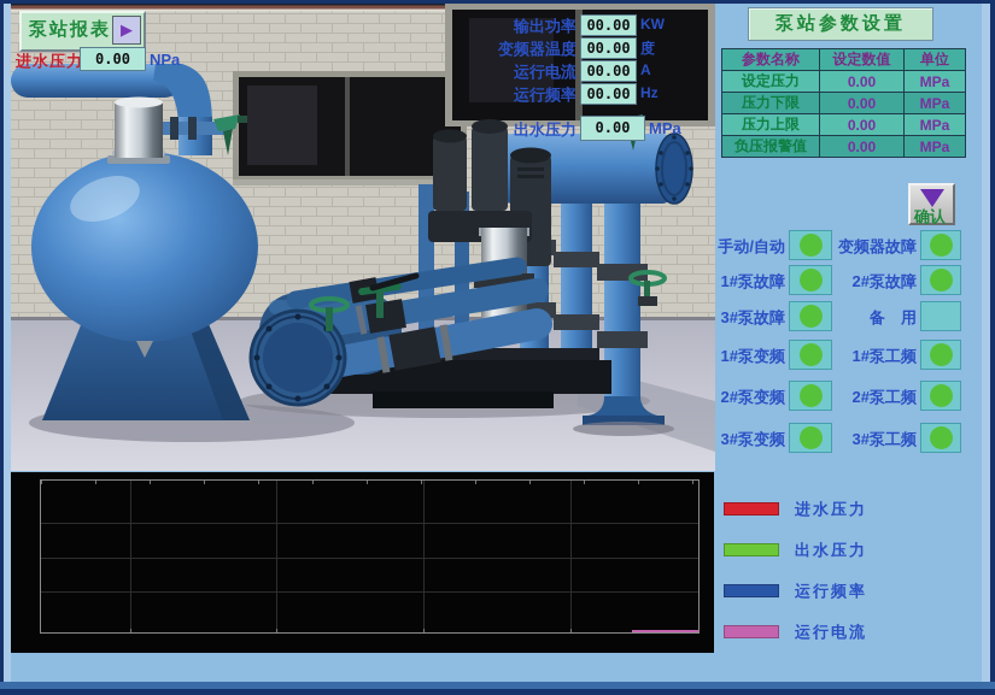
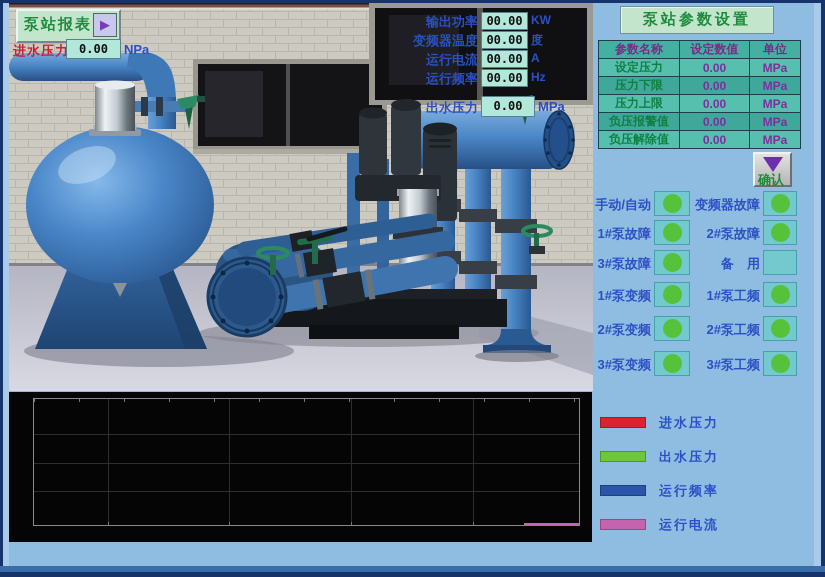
  泵站报表
  ▶
  进水压力
  0.00
  NPa
  输出功率
  00.00
  KW
  变频器温度
  00.00
  度
  运行电流
  00.00
  A
  运行频率
  00.00
  Hz
  出水压力
  0.00
  MPa
  泵站参数设置
  参数名称	设定数值	单位
  设定压力	0.00	MPa
  压力下限	0.00	MPa
  压力上限	0.00	MPa
  负压报警值	0.00	MPa
+ 负压解除值	0.00	MPa
  确认
  手动/自动
  变频器故障
  1#泵故障
  2#泵故障
  3#泵故障
  备 用
  1#泵变频
  1#泵工频
  2#泵变频
  2#泵工频
  3#泵变频
  3#泵工频
  进水压力
  出水压力
  运行频率
  运行电流
